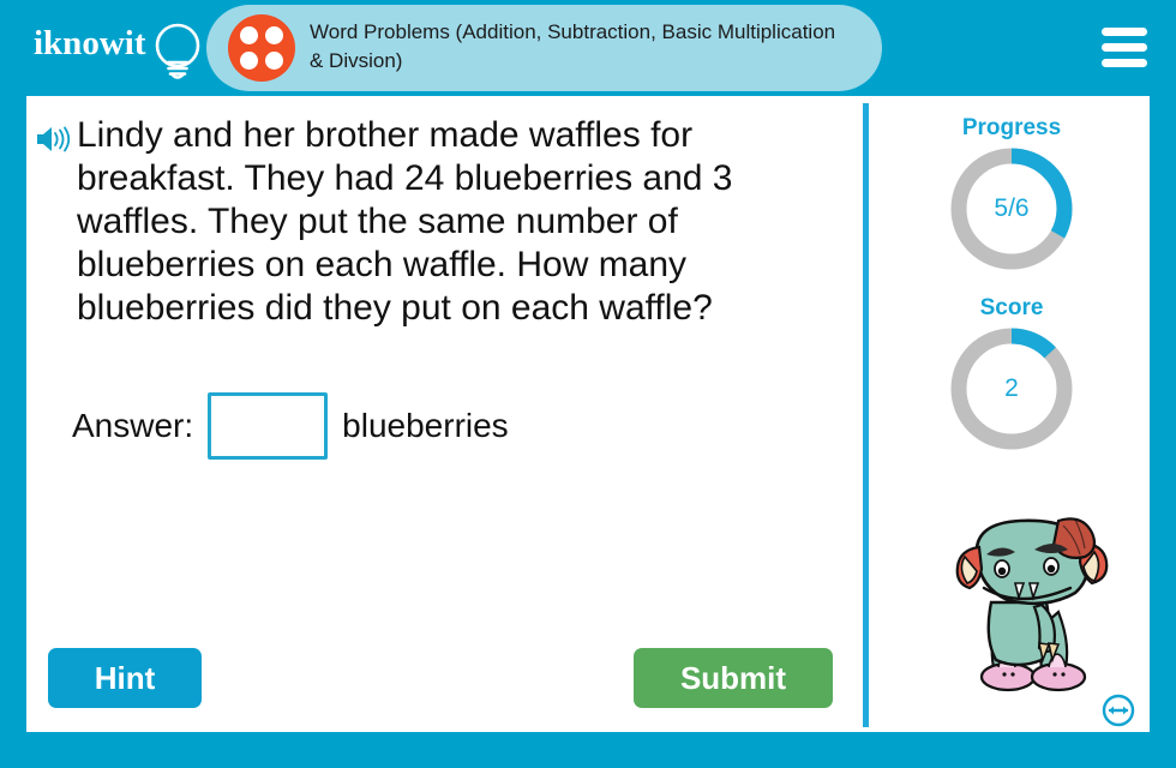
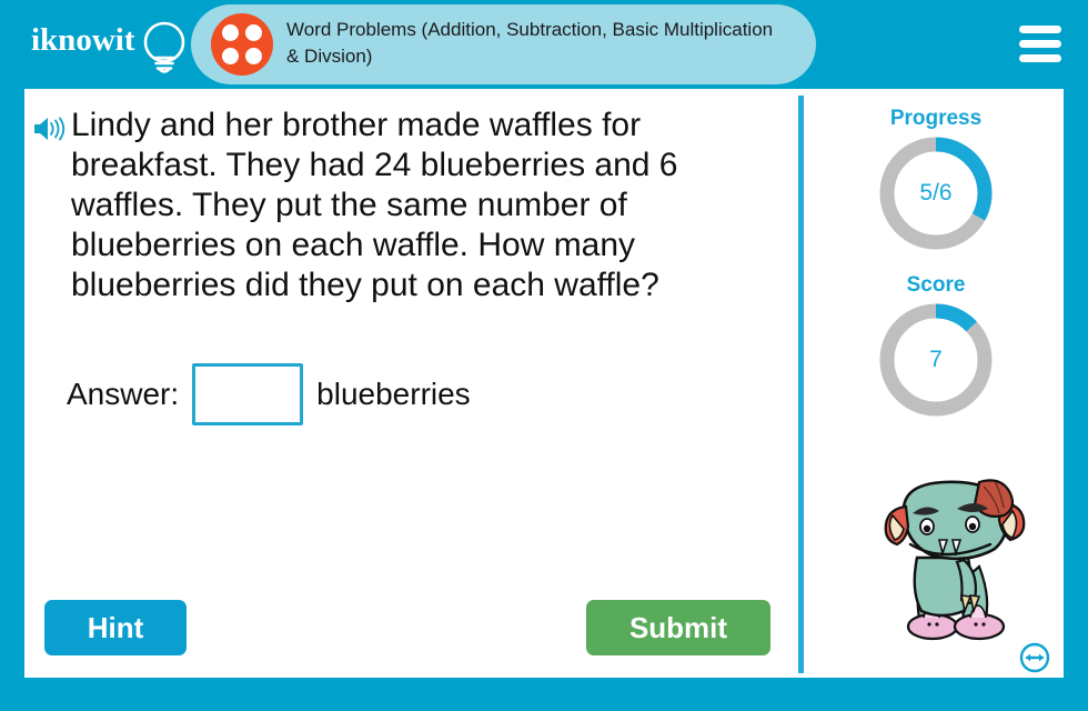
  iknowit
  Word Problems (Addition, Subtraction, Basic Multiplication & Divsion)
- Lindy and her brother made waffles for breakfast. They had 24 blueberries and 3 waffles. They put the same number of blueberries on each waffle. How many blueberries did they put on each waffle?
+ Lindy and her brother made waffles for breakfast. They had 24 blueberries and 6 waffles. They put the same number of blueberries on each waffle. How many blueberries did they put on each waffle?
  Answer:
  blueberries
  Hint
  Submit
  Progress
  5/6
  Score
- 2
+ 7
